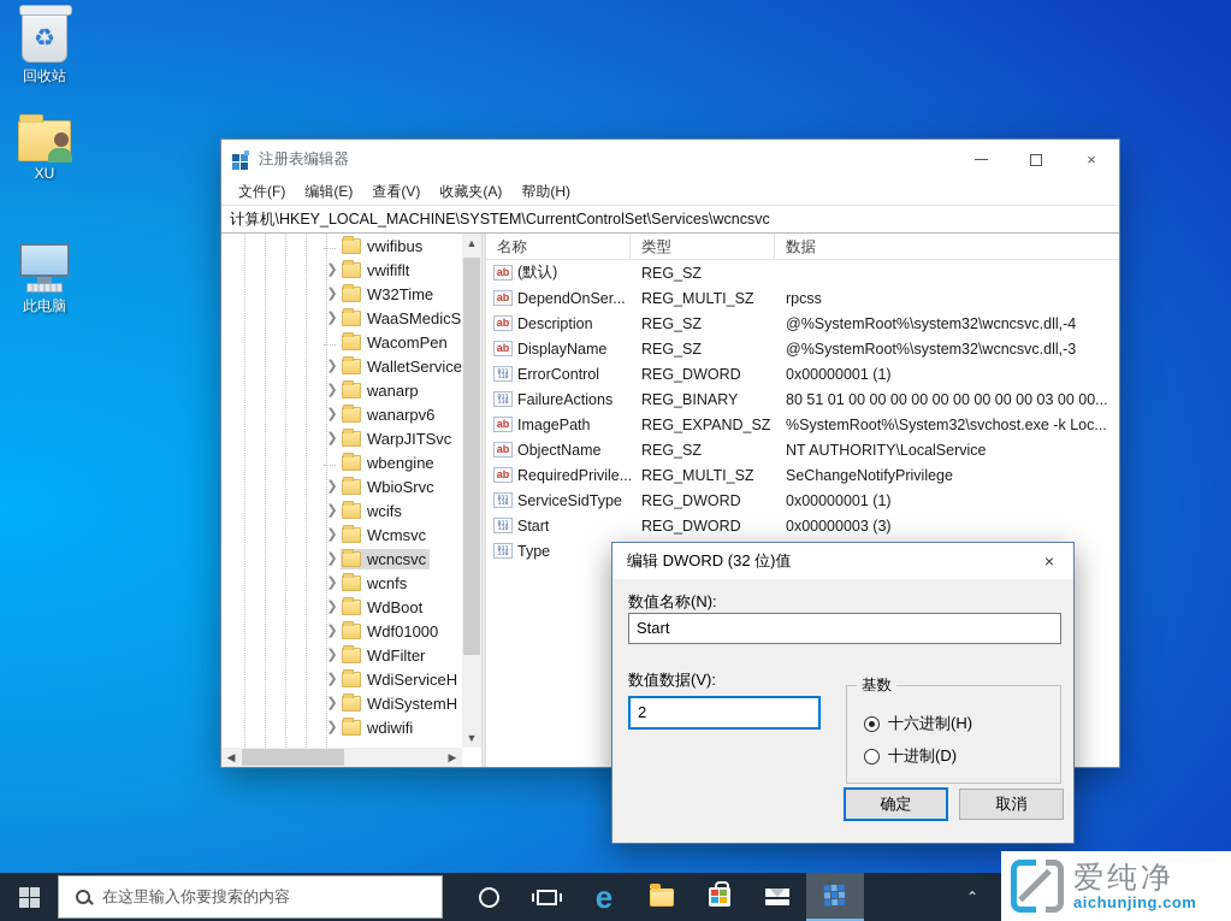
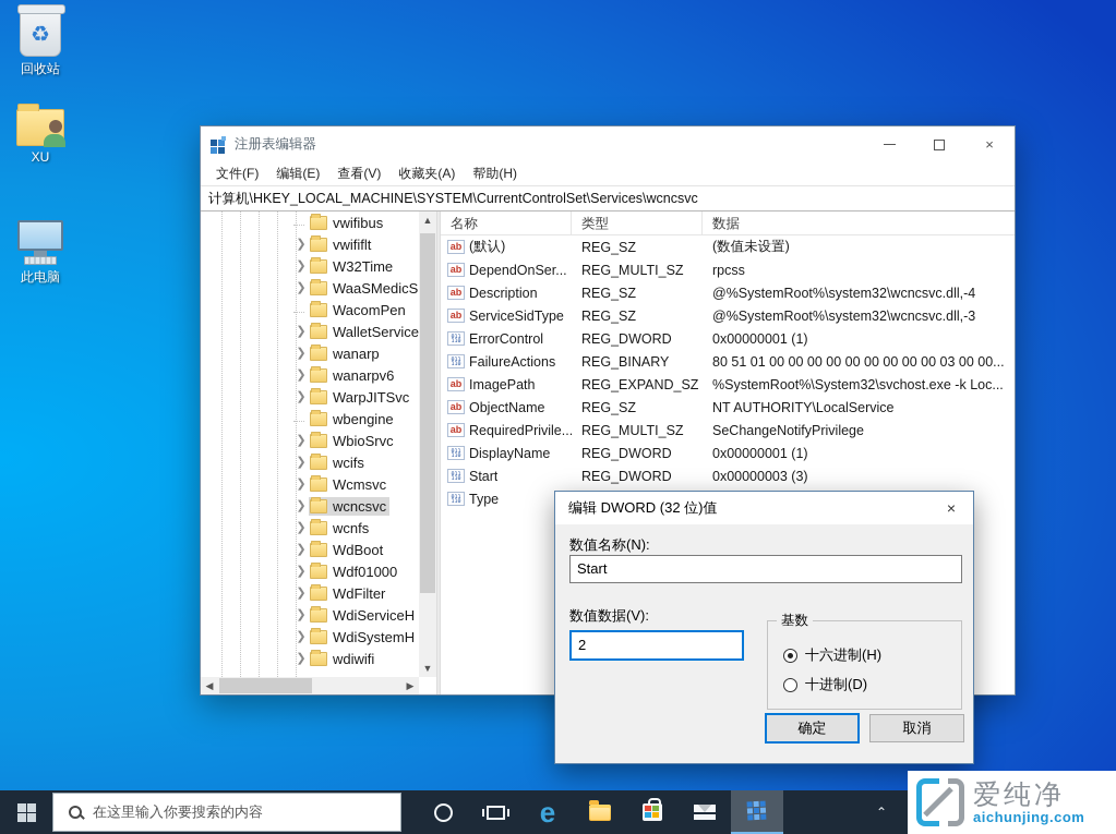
  ♻
  回收站
  XU
  此电脑
  注册表编辑器
  ×
  文件(F)
  编辑(E)
  查看(V)
  收藏夹(A)
  帮助(H)
  计算机\HKEY_LOCAL_MACHINE\SYSTEM\CurrentControlSet\Services\wcncsvc
  vwifibus
  ❯
  vwififlt
  ❯
  W32Time
  ❯
  WaaSMedicS
  WacomPen
  ❯
  WalletService
  ❯
  wanarp
  ❯
  wanarpv6
  ❯
  WarpJITSvc
  wbengine
  ❯
  WbioSrvc
  ❯
  wcifs
  ❯
  Wcmsvc
  ❯
  wcncsvc
  ❯
  wcnfs
  ❯
  WdBoot
  ❯
  Wdf01000
  ❯
  WdFilter
  ❯
  WdiServiceH
  ❯
  WdiSystemH
  ❯
  wdiwifi
  ▲
  ▼
  ◀
  ▶
  名称
  类型
  数据
  ab
  (默认)
  REG_SZ
+ (数值未设置)
  ab
  DependOnSer...
  REG_MULTI_SZ
  rpcss
  ab
  Description
  REG_SZ
  @%SystemRoot%\system32\wcncsvc.dll,-4
  ab
- DisplayName
+ ServiceSidType
  REG_SZ
  @%SystemRoot%\system32\wcncsvc.dll,-3
  ErrorControl
  REG_DWORD
  0x00000001 (1)
  FailureActions
  REG_BINARY
  80 51 01 00 00 00 00 00 00 00 00 00 03 00 00...
  ab
  ImagePath
  REG_EXPAND_SZ
  %SystemRoot%\System32\svchost.exe -k Loc...
  ab
  ObjectName
  REG_SZ
  NT AUTHORITY\LocalService
  ab
  RequiredPrivile...
  REG_MULTI_SZ
  SeChangeNotifyPrivilege
- ServiceSidType
+ DisplayName
  REG_DWORD
  0x00000001 (1)
  Start
  REG_DWORD
  0x00000003 (3)
  Type
  编辑 DWORD (32 位)值
  ×
  数值名称(N):
  Start
  数值数据(V):
  2
  基数
  十六进制(H)
  十进制(D)
  确定
  取消
  在这里输入你要搜索的内容
  e
  ⌃
  爱纯净
  aichunjing.com
